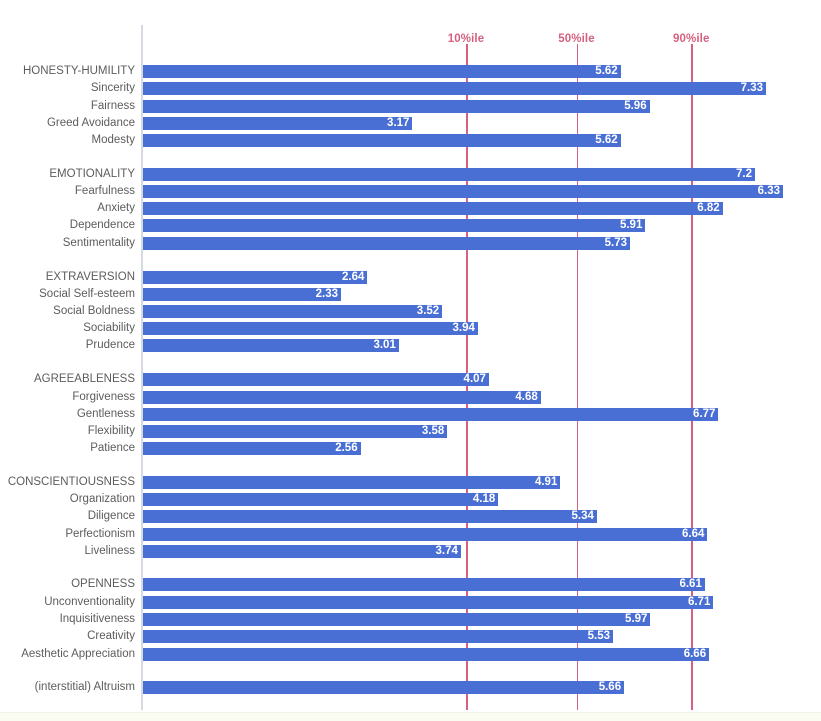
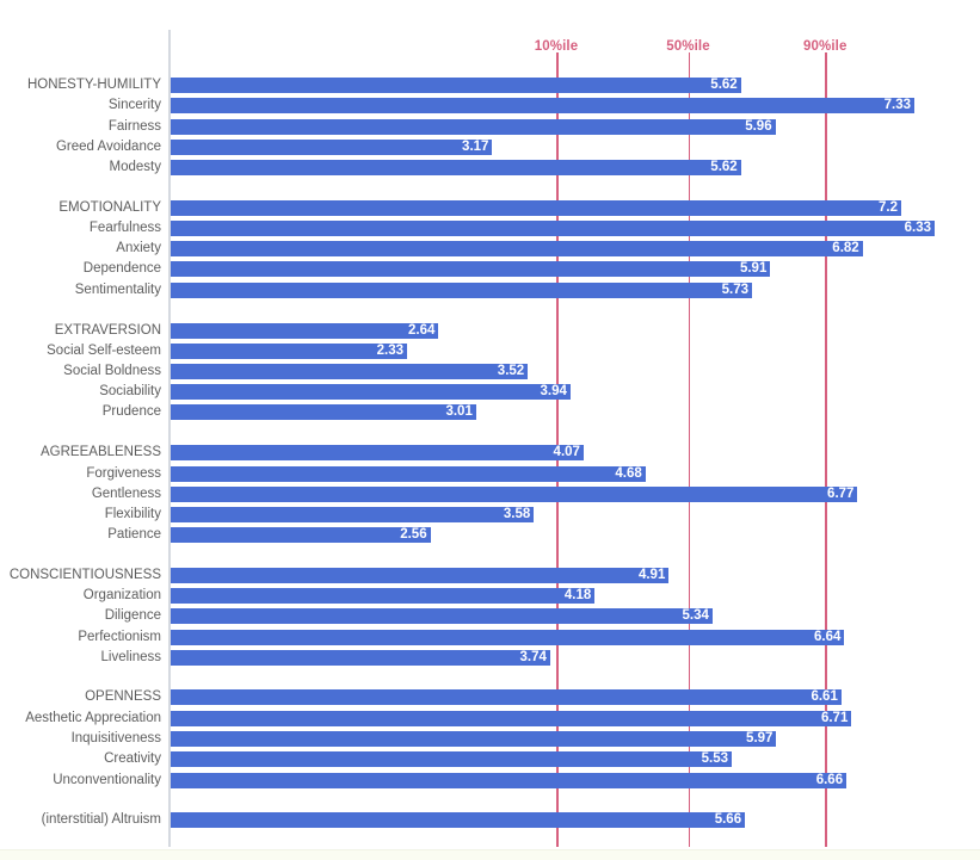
  10%ile
  50%ile
  90%ile
  HONESTY-HUMILITY
  5.62
  Sincerity
  7.33
  Fairness
  5.96
  Greed Avoidance
  3.17
  Modesty
  5.62
  EMOTIONALITY
  7.2
  Fearfulness
  6.33
  Anxiety
  6.82
  Dependence
  5.91
  Sentimentality
  5.73
  EXTRAVERSION
  2.64
  Social Self-esteem
  2.33
  Social Boldness
  3.52
  Sociability
  3.94
  Prudence
  3.01
  AGREEABLENESS
  4.07
  Forgiveness
  4.68
  Gentleness
  6.77
  Flexibility
  3.58
  Patience
  2.56
  CONSCIENTIOUSNESS
  4.91
  Organization
  4.18
  Diligence
  5.34
  Perfectionism
  6.64
  Liveliness
  3.74
  OPENNESS
  6.61
- Unconventionality
+ Aesthetic Appreciation
  6.71
  Inquisitiveness
  5.97
  Creativity
  5.53
- Aesthetic Appreciation
+ Unconventionality
  6.66
  (interstitial) Altruism
  5.66
